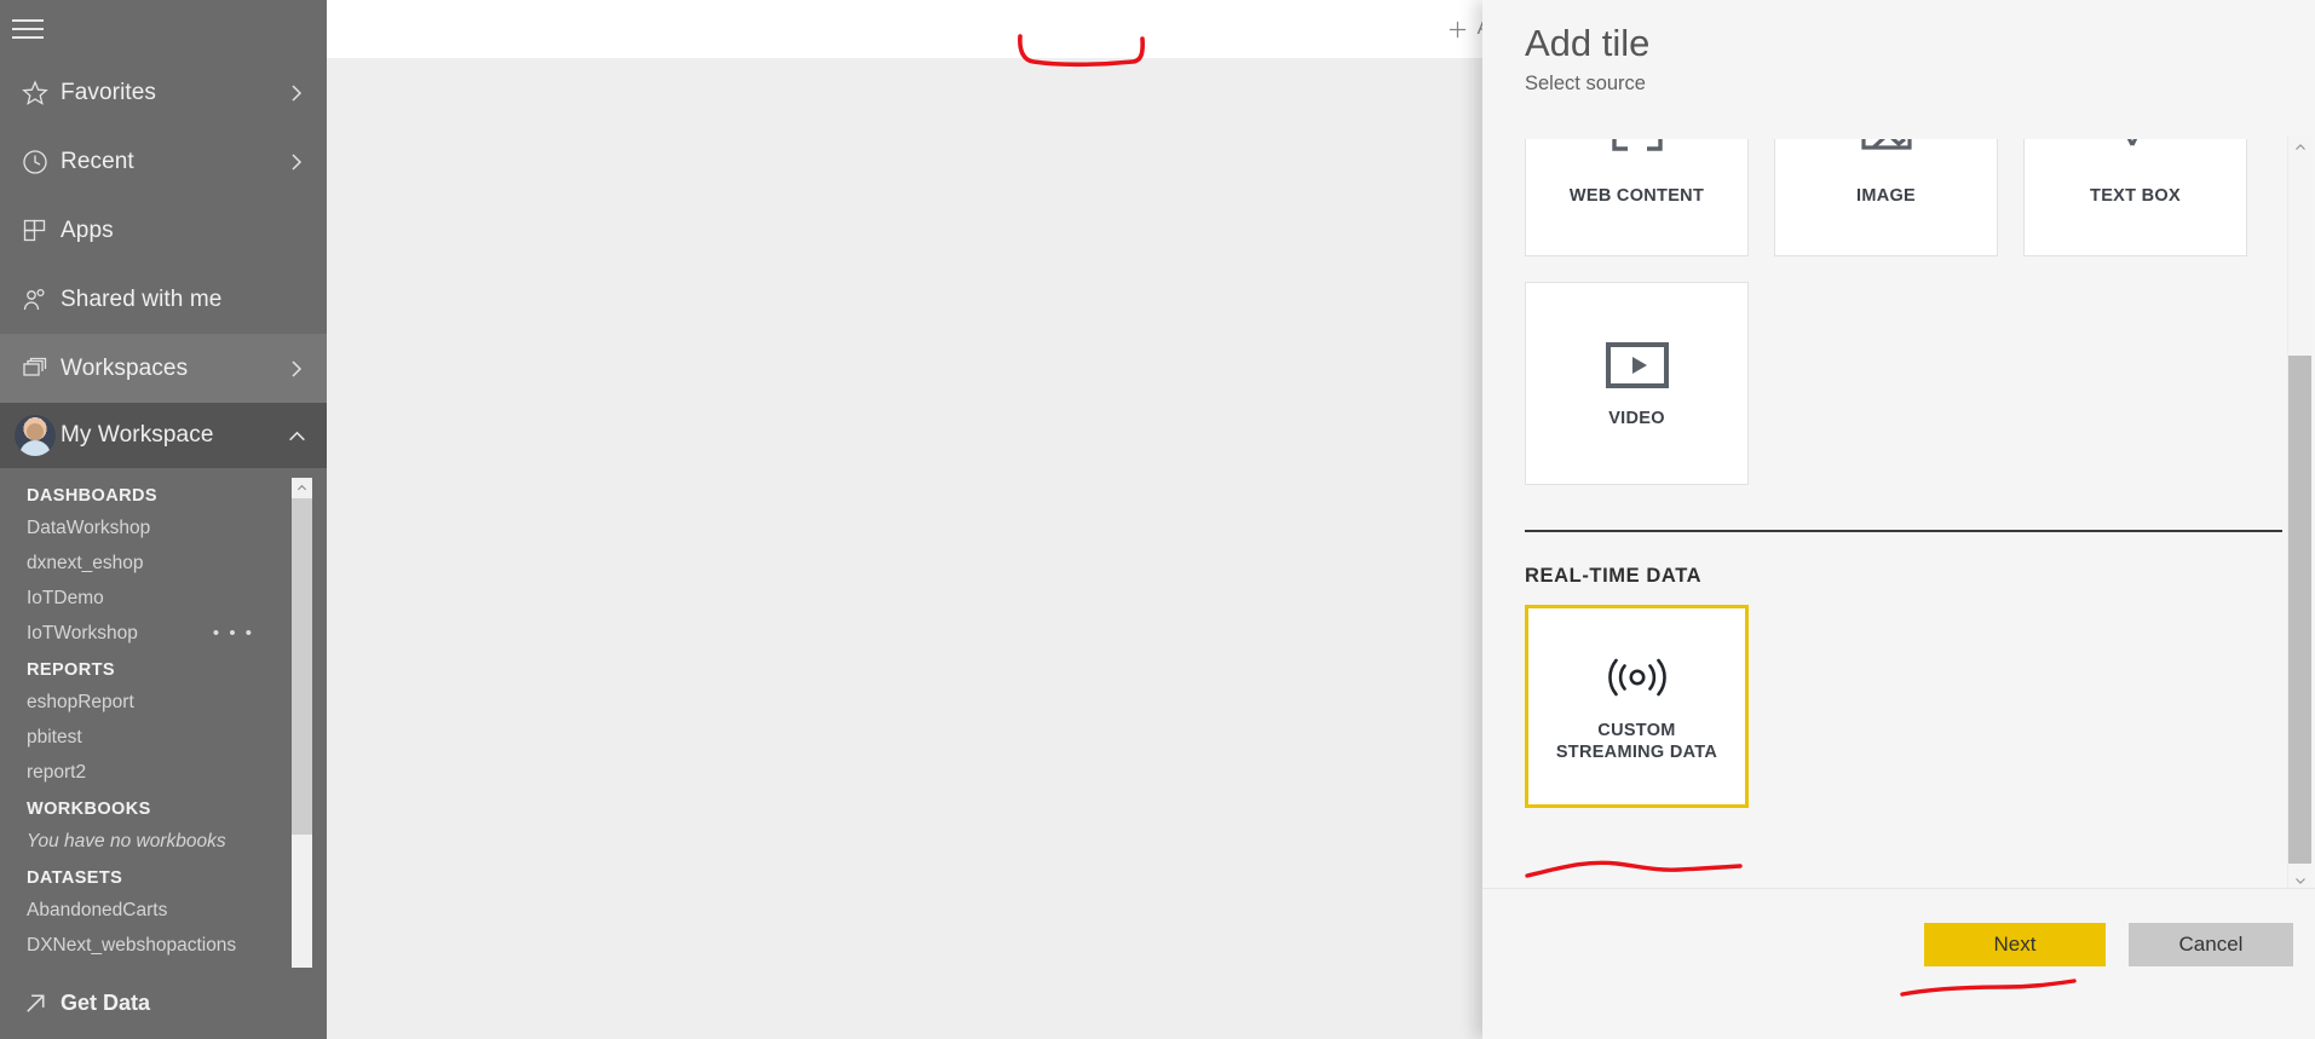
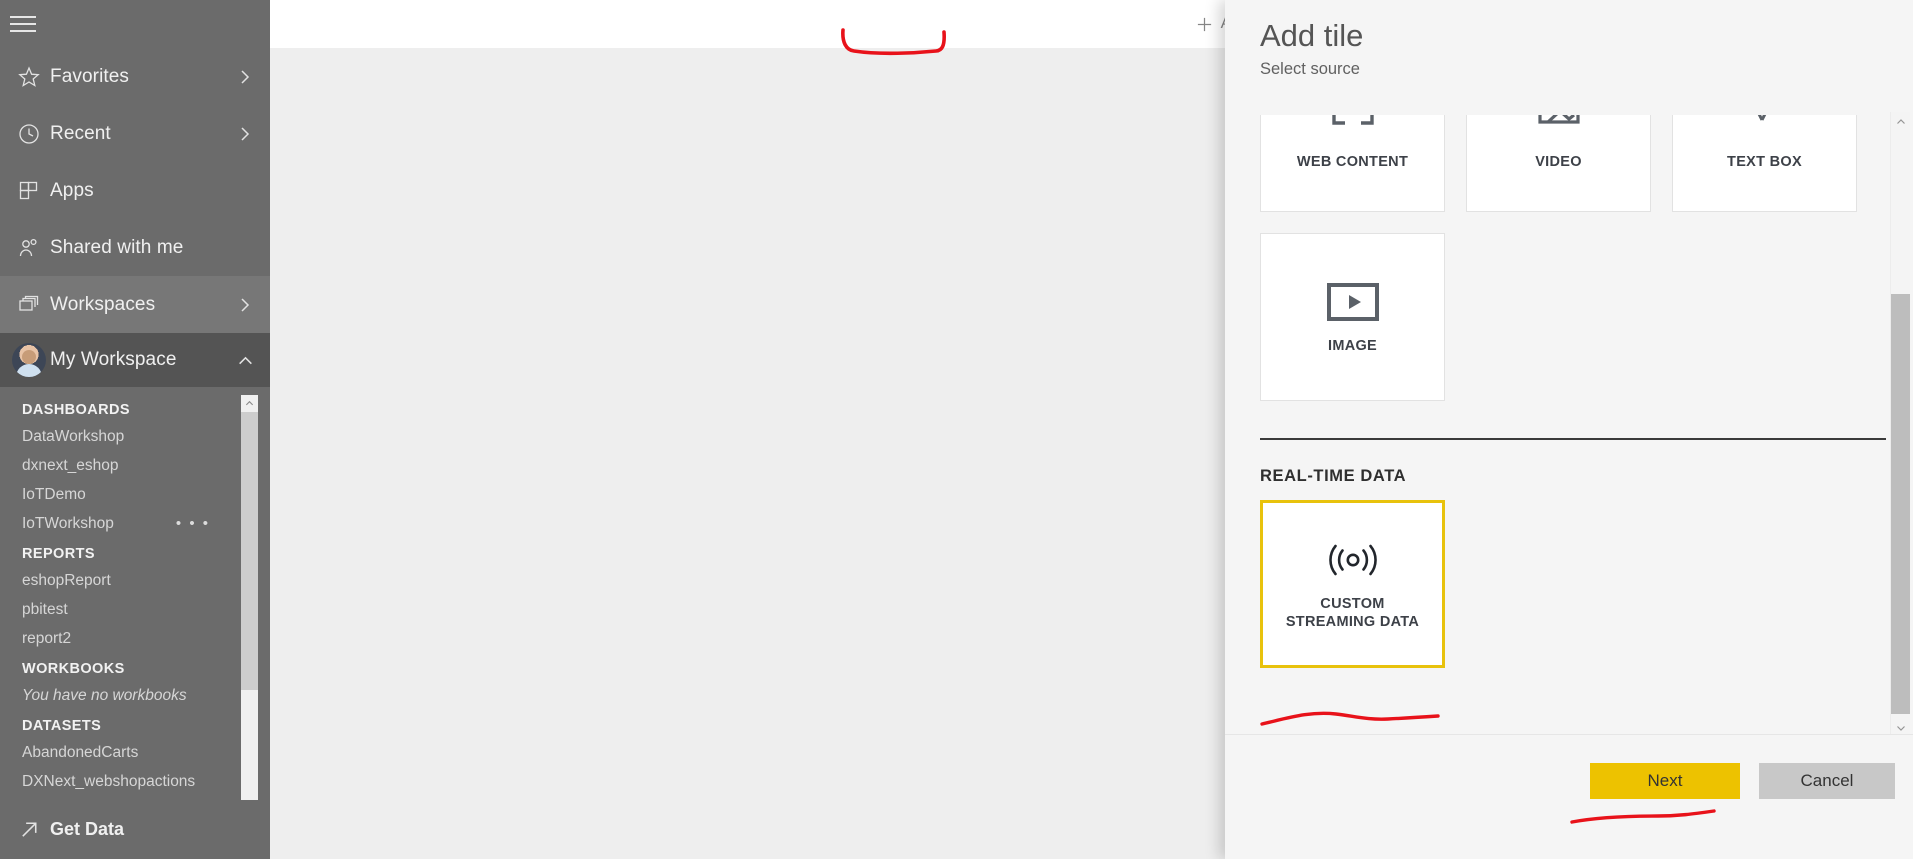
  Favorites
  Recent
  Apps
  Shared with me
  Workspaces
  My Workspace
  DASHBOARDS
  DataWorkshop
  dxnext_eshop
  IoTDemo
  IoTWorkshop
  • • •
  REPORTS
  eshopReport
  pbitest
  report2
  WORKBOOKS
  You have no workbooks
  DATASETS
  AbandonedCarts
  DXNext_webshopactions
  Get Data
  Add tile
  Select source
  WEB CONTENT
- IMAGE
+ VIDEO
  TEXT BOX
- VIDEO
+ IMAGE
  REAL-TIME DATA
  CUSTOM
  STREAMING DATA
  Next
  Cancel
